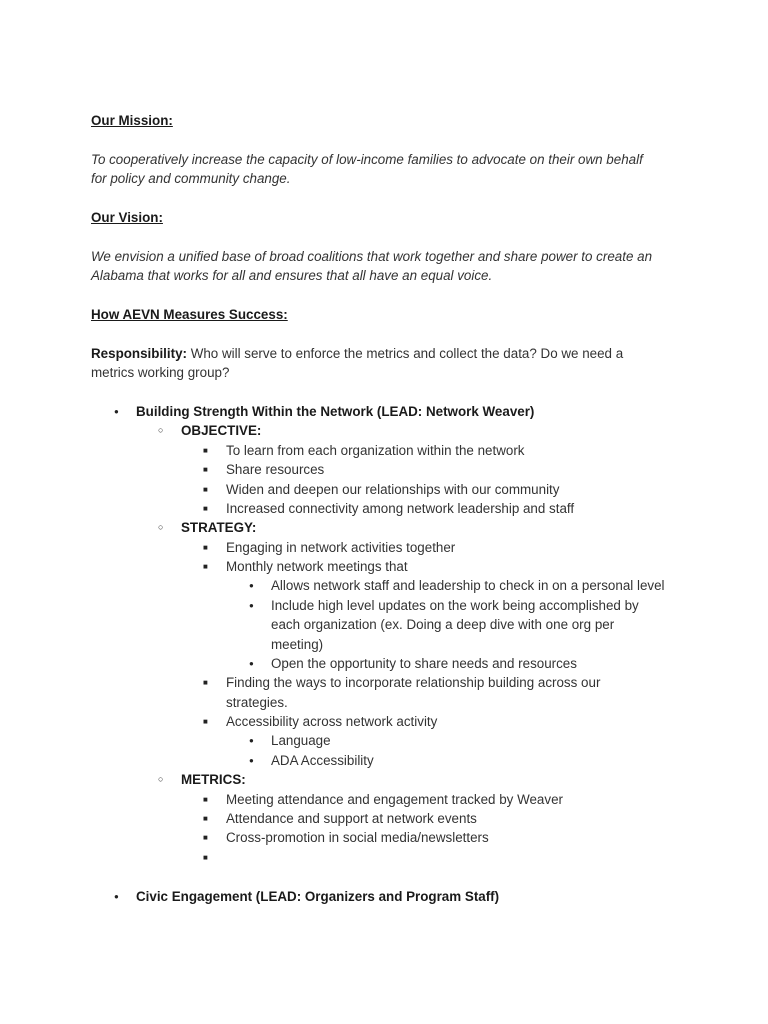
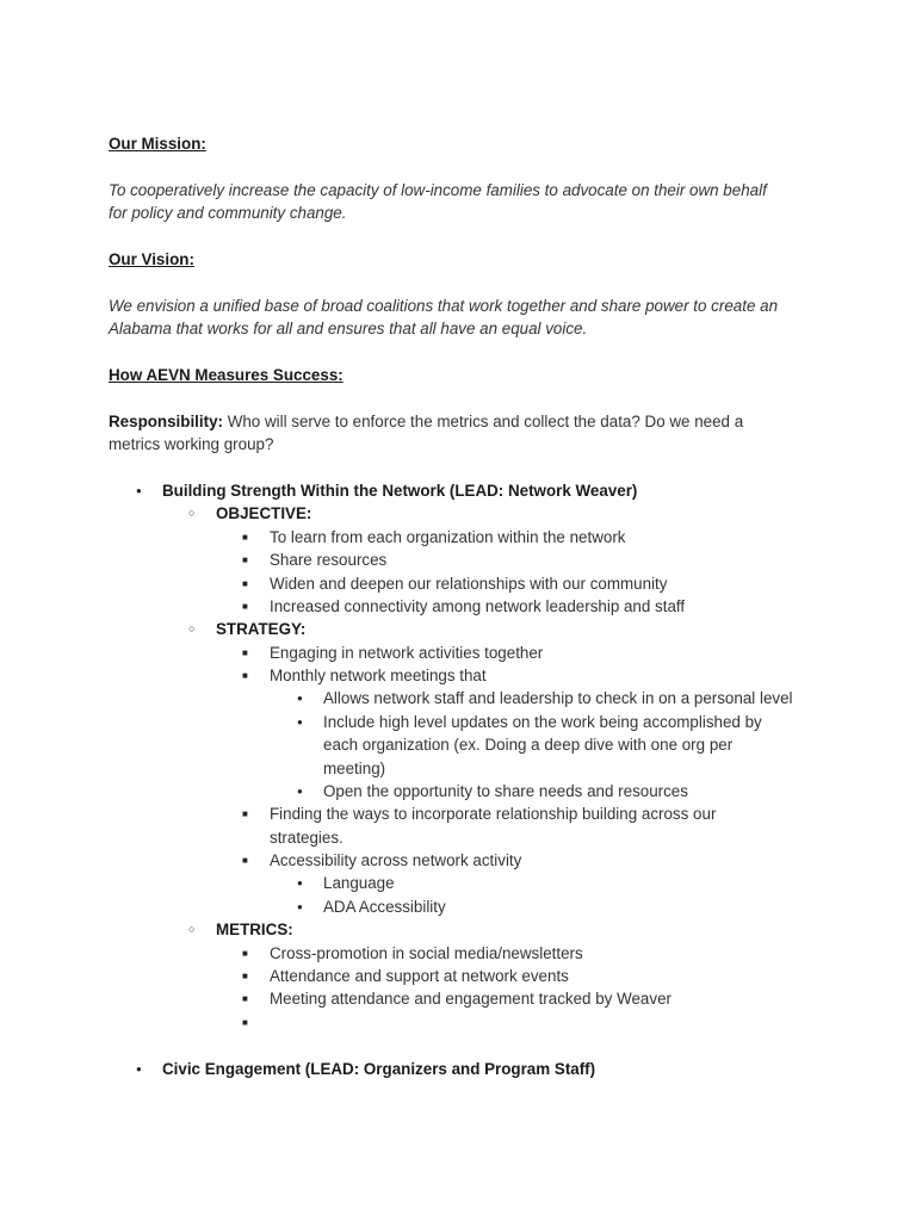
  Our Mission:
  To cooperatively increase the capacity of low-income families to advocate on their own behalf
  for policy and community change.
  Our Vision:
  We envision a unified base of broad coalitions that work together and share power to create an
  Alabama that works for all and ensures that all have an equal voice.
  How AEVN Measures Success:
  Responsibility: Who will serve to enforce the metrics and collect the data? Do we need a
  metrics working group?
  Building Strength Within the Network (LEAD: Network Weaver)
  OBJECTIVE:
  To learn from each organization within the network
  Share resources
  Widen and deepen our relationships with our community
  Increased connectivity among network leadership and staff
  STRATEGY:
  Engaging in network activities together
  Monthly network meetings that
  Allows network staff and leadership to check in on a personal level
  Include high level updates on the work being accomplished by
  each organization (ex. Doing a deep dive with one org per
  meeting)
  Open the opportunity to share needs and resources
  Finding the ways to incorporate relationship building across our
  strategies.
  Accessibility across network activity
  Language
  ADA Accessibility
  METRICS:
- Meeting attendance and engagement tracked by Weaver
+ Cross-promotion in social media/newsletters
  Attendance and support at network events
- Cross-promotion in social media/newsletters
+ Meeting attendance and engagement tracked by Weaver
  Civic Engagement (LEAD: Organizers and Program Staff)
